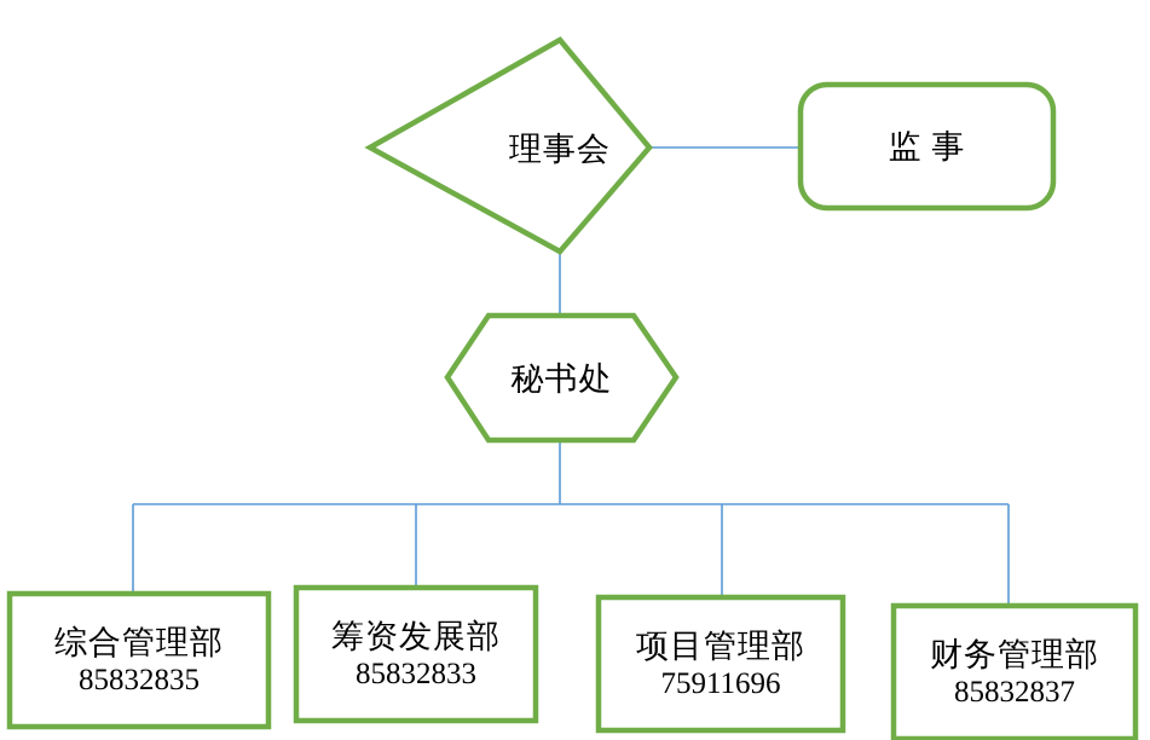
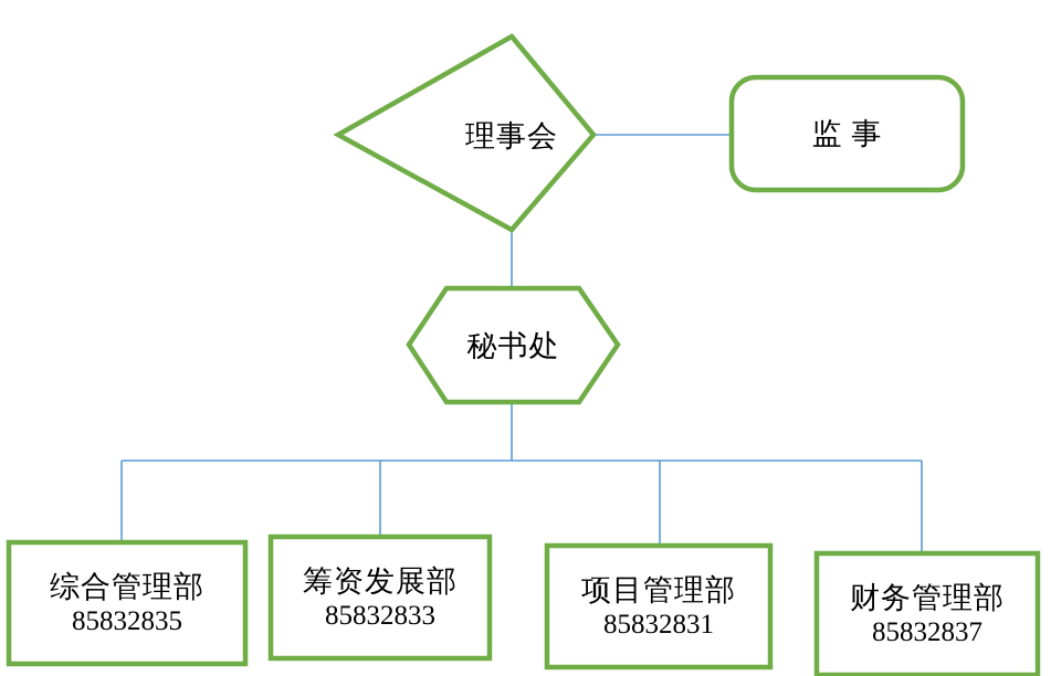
  理事会
  监 事
  秘书处
  综合管理部
  85832835
  筹资发展部
  85832833
  项目管理部
- 75911696
+ 85832831
  财务管理部
  85832837
